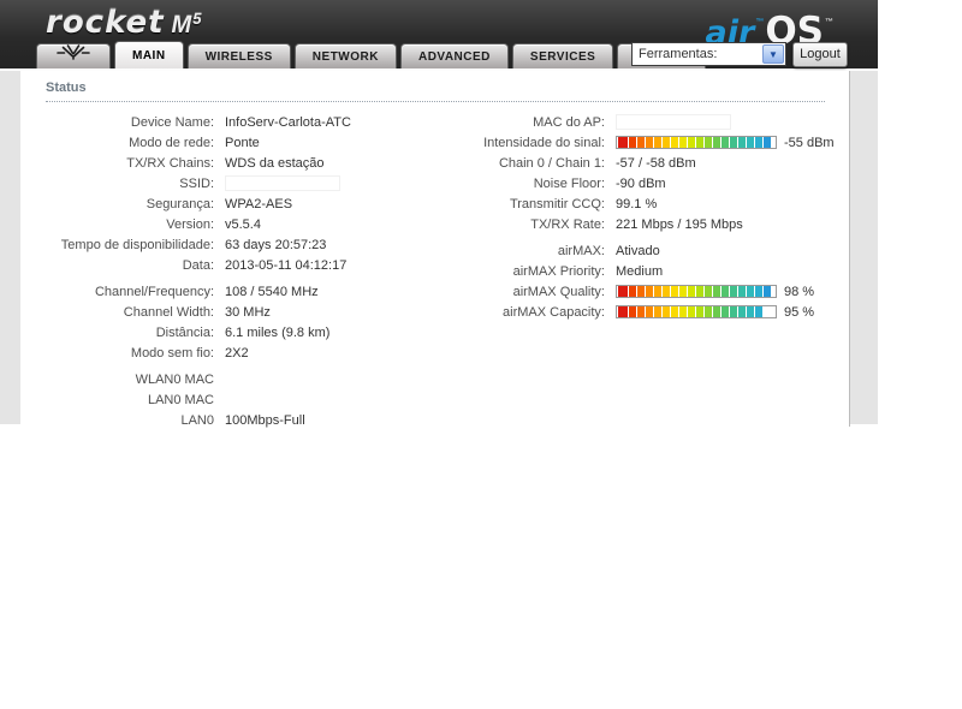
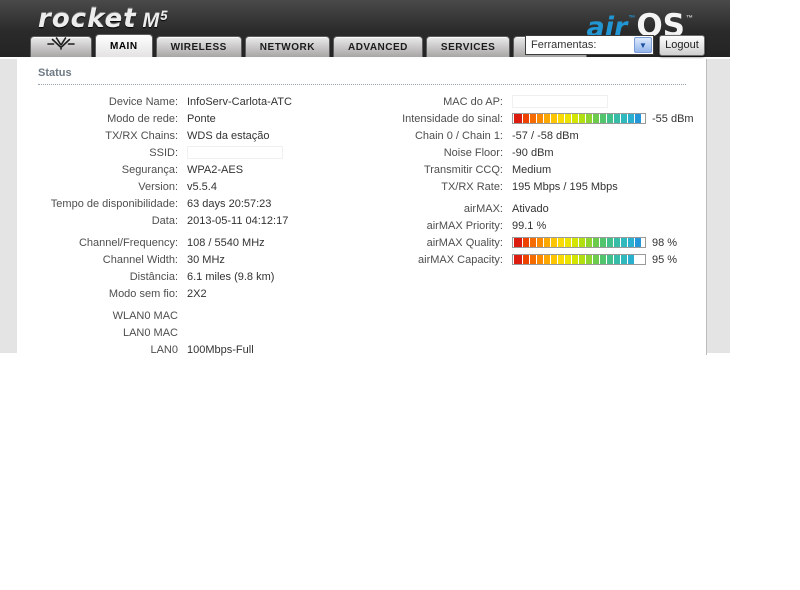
  rocket M5
  air OS
  MAIN
  WIRELESS
  NETWORK
  ADVANCED
  SERVICES
  Ferramentas:
  ▼
  Logout
  Status
  Device Name:
  InfoServ-Carlota-ATC
  Modo de rede:
  Ponte
  TX/RX Chains:
  WDS da estação
  SSID:
  Segurança:
  WPA2-AES
  Version:
  v5.5.4
  Tempo de disponibilidade:
  63 days 20:57:23
  Data:
  2013-05-11 04:12:17
  Channel/Frequency:
  108 / 5540 MHz
  Channel Width:
  30 MHz
  Distância:
  6.1 miles (9.8 km)
  Modo sem fio:
  2X2
  WLAN0 MAC
  LAN0 MAC
  LAN0
  100Mbps-Full
  MAC do AP:
  Intensidade do sinal:
  -55 dBm
  Chain 0 / Chain 1:
  -57 / -58 dBm
  Noise Floor:
  -90 dBm
  Transmitir CCQ:
- 99.1 %
+ Medium
  TX/RX Rate:
- 221 Mbps / 195 Mbps
+ 195 Mbps / 195 Mbps
  airMAX:
  Ativado
  airMAX Priority:
- Medium
+ 99.1 %
  airMAX Quality:
  98 %
  airMAX Capacity:
  95 %
